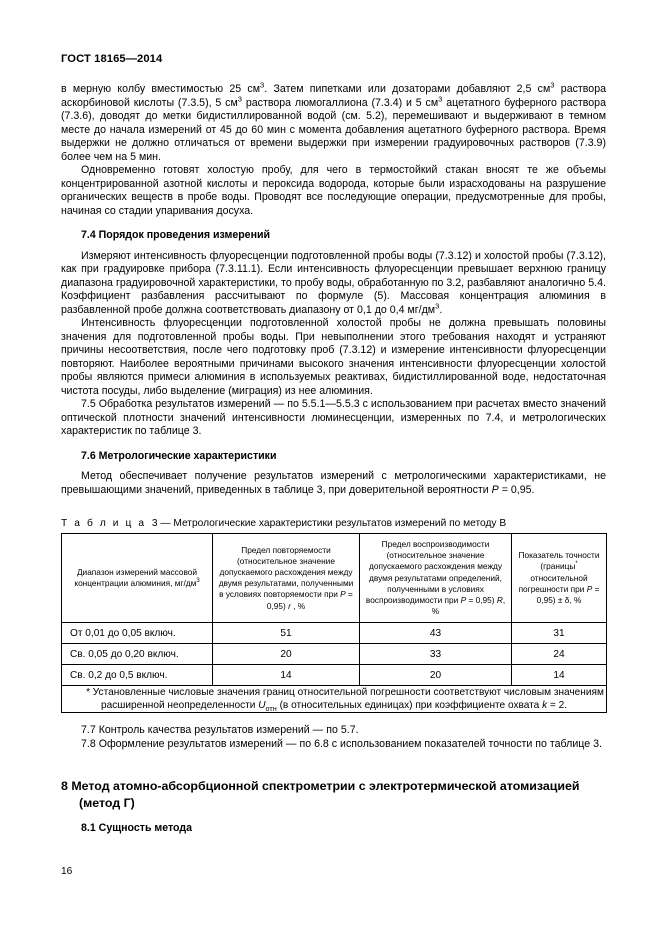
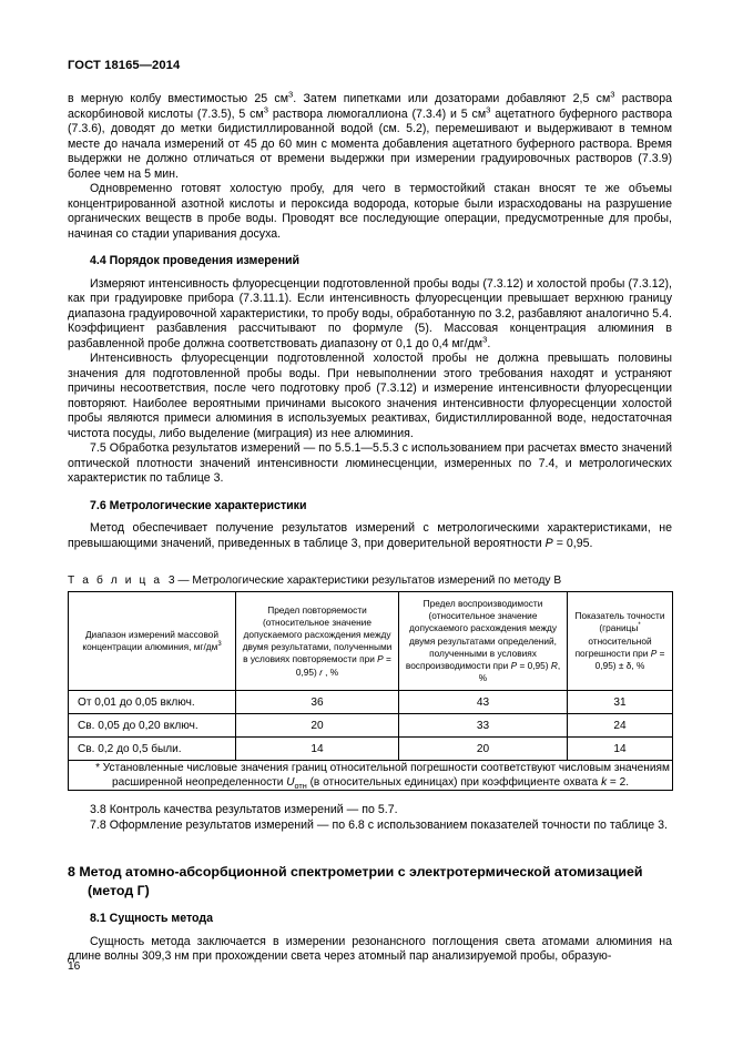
  ГОСТ 18165—2014
  в мерную колбу вместимостью 25 см3. Затем пипетками или дозаторами добавляют 2,5 см3 раствора аскорбиновой кислоты (7.3.5), 5 см3 раствора люмогаллиона (7.3.4) и 5 см3 ацетатного буферного раствора (7.3.6), доводят до метки бидистиллированной водой (см. 5.2), перемешивают и выдерживают в темном месте до начала измерений от 45 до 60 мин с момента добавления ацетатного буферного раствора. Время выдержки не должно отличаться от времени выдержки при измерении градуировочных растворов (7.3.9) более чем на 5 мин.
  Одновременно готовят холостую пробу, для чего в термостойкий стакан вносят те же объемы концентрированной азотной кислоты и пероксида водорода, которые были израсходованы на разрушение органических веществ в пробе воды. Проводят все последующие операции, предусмотренные для пробы, начиная со стадии упаривания досуха.
- 7.4 Порядок проведения измерений
+ 4.4 Порядок проведения измерений
  Измеряют интенсивность флуоресценции подготовленной пробы воды (7.3.12) и холостой пробы (7.3.12), как при градуировке прибора (7.3.11.1). Если интенсивность флуоресценции превышает верхнюю границу диапазона градуировочной характеристики, то пробу воды, обработанную по 3.2, разбавляют аналогично 5.4. Коэффициент разбавления рассчитывают по формуле (5). Массовая концентрация алюминия в разбавленной пробе должна соответствовать диапазону от 0,1 до 0,4 мг/дм3.
  Интенсивность флуоресценции подготовленной холостой пробы не должна превышать половины значения для подготовленной пробы воды. При невыполнении этого требования находят и устраняют причины несоответствия, после чего подготовку проб (7.3.12) и измерение интенсивности флуоресценции повторяют. Наиболее вероятными причинами высокого значения интенсивности флуоресценции холостой пробы являются примеси алюминия в используемых реактивах, бидистиллированной воде, недостаточная чистота посуды, либо выделение (миграция) из нее алюминия.
  7.5 Обработка результатов измерений — по 5.5.1—5.5.3 с использованием при расчетах вместо значений оптической плотности значений интенсивности люминесценции, измеренных по 7.4, и метрологических характеристик по таблице 3.
  7.6 Метрологические характеристики
  Метод обеспечивает получение результатов измерений с метрологическими характеристиками, не превышающими значений, приведенных в таблице 3, при доверительной вероятности P = 0,95.
  Т а б л и ц а 3 — Метрологические характеристики результатов измерений по методу В
  Диапазон измерений массовой концентрации алюминия, мг/дм	Предел повторяемости (относительное значение допускаемого расхождения между двумя результатами, полученными в условиях повторяемости при P = 0,95) r , %	Предел воспроизводимости (относительное значение допускаемого расхождения между двумя результатами определений, полученными в условиях воспроизводимости при P = 0,95) R, %	Показатель точности (границы относительной погрешности при P = 0,95) ± δ, %
- От 0,01 до 0,05 включ.	51	43	31
+ От 0,01 до 0,05 включ.	36	43	31
  Св. 0,05 до 0,20 включ.	20	33	24
- Св. 0,2 до 0,5 включ.	14	20	14
+ Св. 0,2 до 0,5 были.	14	20	14
  * Установленные числовые значения границ относительной погрешности соответствуют числовым значениям расширенной неопределенности Uотн (в относительных единицах) при коэффициенте охвата k = 2.
- 7.7 Контроль качества результатов измерений — по 5.7.
+ 3.8 Контроль качества результатов измерений — по 5.7.
  7.8 Оформление результатов измерений — по 6.8 с использованием показателей точности по таблице 3.
  8 Метод атомно-абсорбционной спектрометрии с электротермической атомизацией (метод Г)
  8.1 Сущность метода
+ Сущность метода заключается в измерении резонансного поглощения света атомами алюминия на длине волны 309,3 нм при прохождении света через атомный пар анализируемой пробы, образую-
  16
